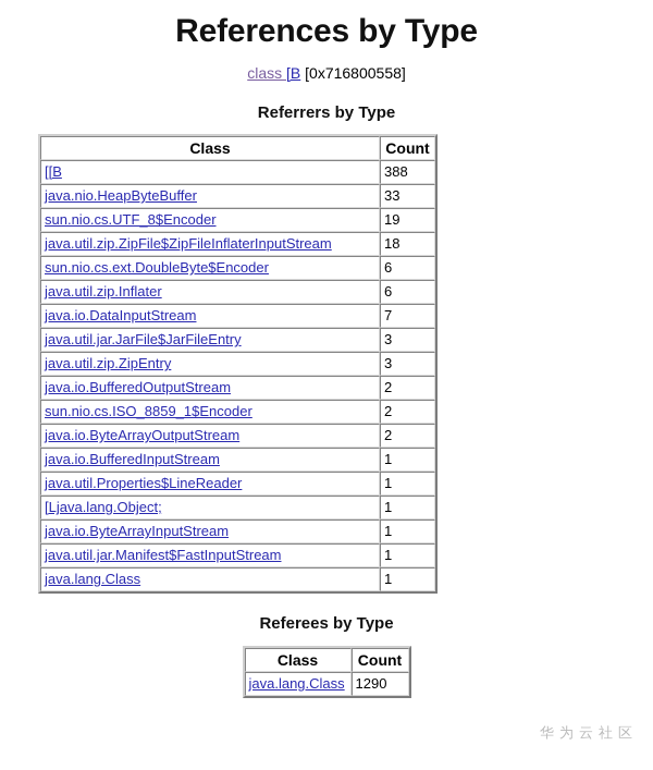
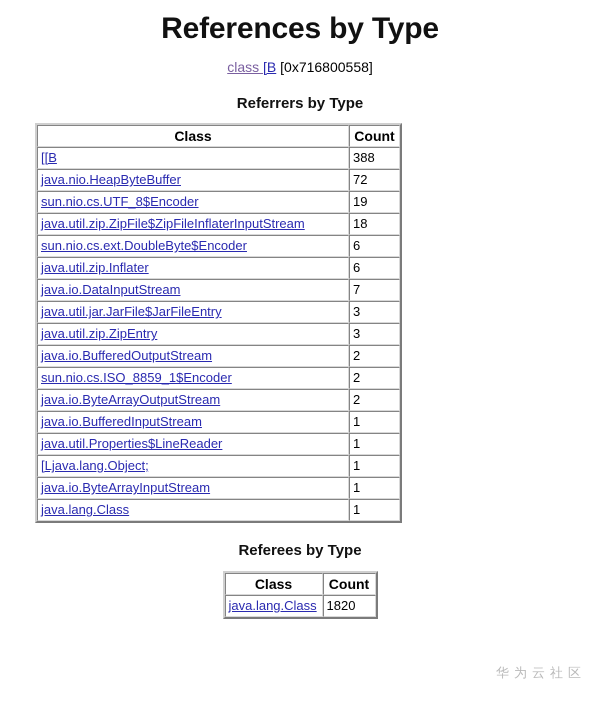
  References by Type
  class [B [0x716800558]
  Referrers by Type
  Class	Count
  [[B	388
- java.nio.HeapByteBuffer	33
+ java.nio.HeapByteBuffer	72
  sun.nio.cs.UTF_8$Encoder	19
  java.util.zip.ZipFile$ZipFileInflaterInputStream	18
  sun.nio.cs.ext.DoubleByte$Encoder	6
  java.util.zip.Inflater	6
  java.io.DataInputStream	7
  java.util.jar.JarFile$JarFileEntry	3
  java.util.zip.ZipEntry	3
  java.io.BufferedOutputStream	2
  sun.nio.cs.ISO_8859_1$Encoder	2
  java.io.ByteArrayOutputStream	2
  java.io.BufferedInputStream	1
  java.util.Properties$LineReader	1
  [Ljava.lang.Object;	1
  java.io.ByteArrayInputStream	1
- java.util.jar.Manifest$FastInputStream	1
  java.lang.Class	1
  Referees by Type
  Class	Count
- java.lang.Class	1290
+ java.lang.Class	1820
  华为云社区
